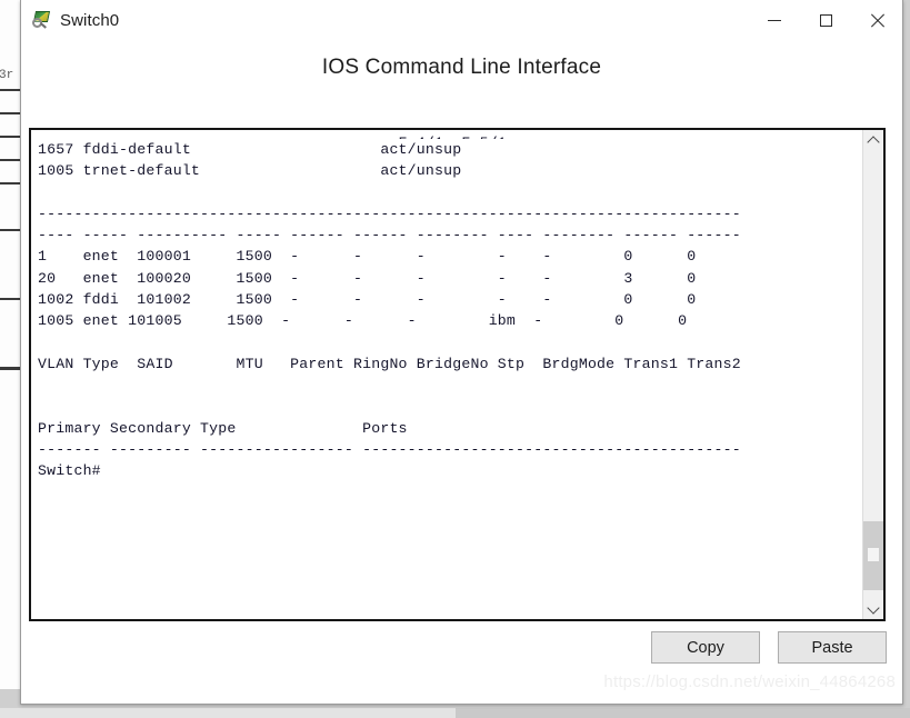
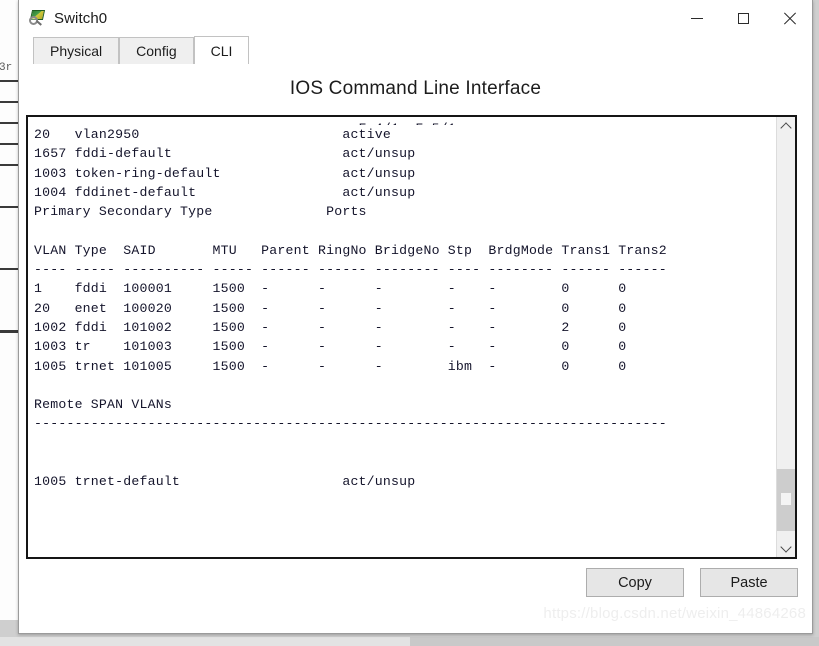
  3r
  Switch0
+ Physical
+ Config
+ CLI
  IOS Command Line Interface
+ 20 vlan2950 active
  1657 fddi-default act/unsup
+ 1003 token-ring-default act/unsup
+ 1004 fddinet-default act/unsup
- 1005 trnet-default act/unsup
+ Primary Secondary Type Ports
- ------------------------------------------------------------------------------
+ VLAN Type SAID MTU Parent RingNo BridgeNo Stp BrdgMode Trans1 Trans2
  ---- ----- ---------- ----- ------ ------ -------- ---- -------- ------ ------
- 1 enet 100001 1500 - - - - - 0 0
+ 1 fddi 100001 1500 - - - - - 0 0
- 20 enet 100020 1500 - - - - - 3 0
+ 20 enet 100020 1500 - - - - - 0 0
- 1002 fddi 101002 1500 - - - - - 0 0
+ 1002 fddi 101002 1500 - - - - - 2 0
+ 1003 tr 101003 1500 - - - - - 0 0
- 1005 enet 101005 1500 - - - ibm - 0 0
+ 1005 trnet 101005 1500 - - - ibm - 0 0
+ Remote SPAN VLANs
- VLAN Type SAID MTU Parent RingNo BridgeNo Stp BrdgMode Trans1 Trans2
+ ------------------------------------------------------------------------------
- Primary Secondary Type Ports
+ 1005 trnet-default act/unsup
- ------- --------- ----------------- ------------------------------------------
- Switch#
  Copy
  Paste
